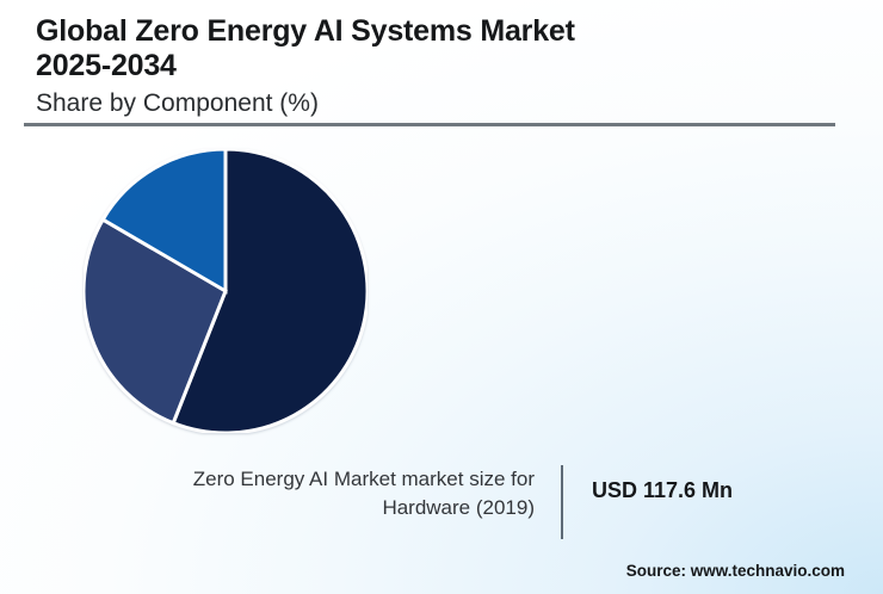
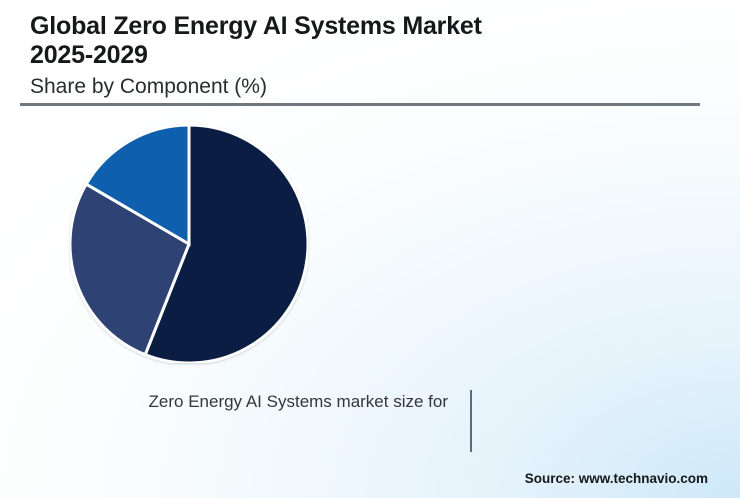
  Global Zero Energy AI Systems Market
- 2025-2034
+ 2025-2029
  Share by Component (%)
- Zero Energy AI Market market size for
+ Zero Energy AI Systems market size for
- Hardware (2019)
- USD 117.6 Mn
  Source: www.technavio.com
